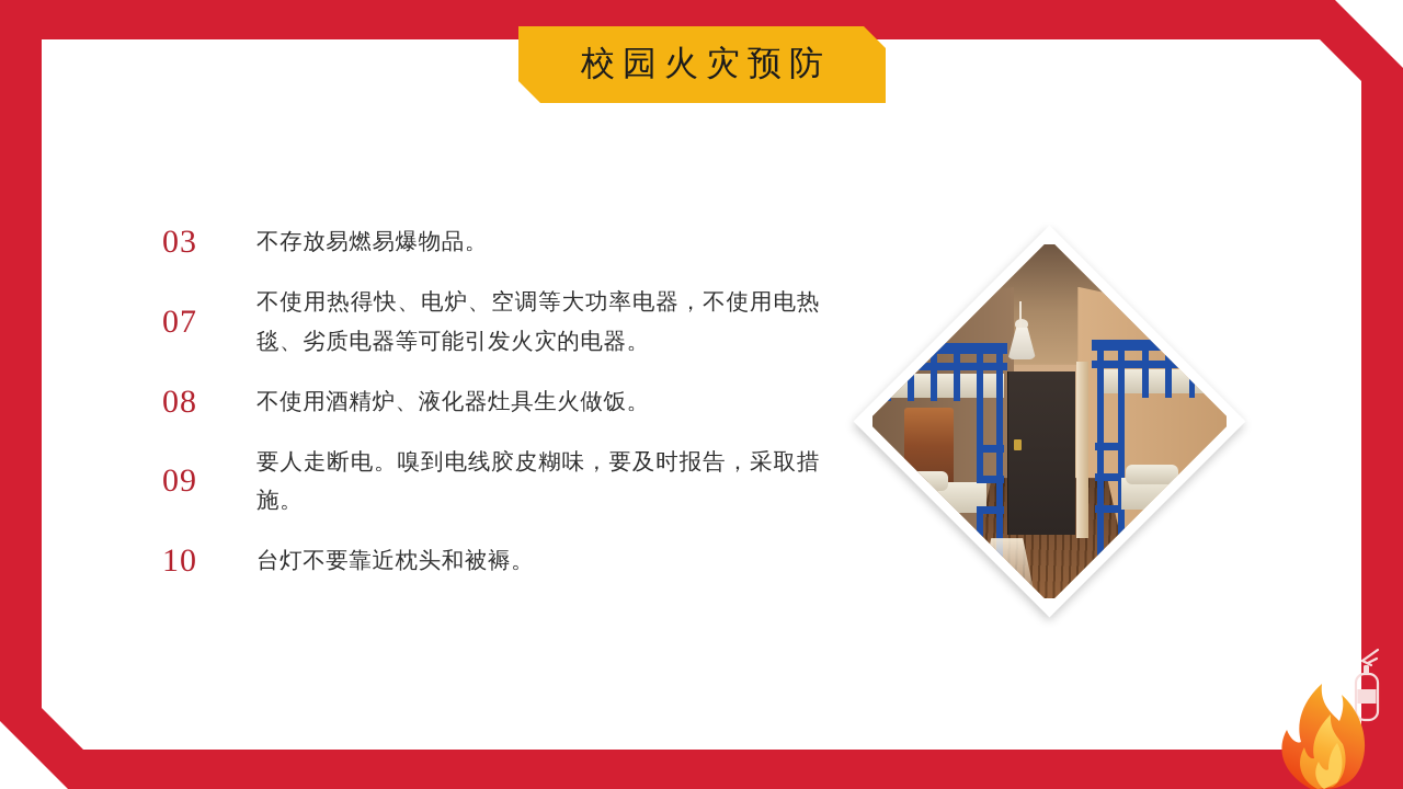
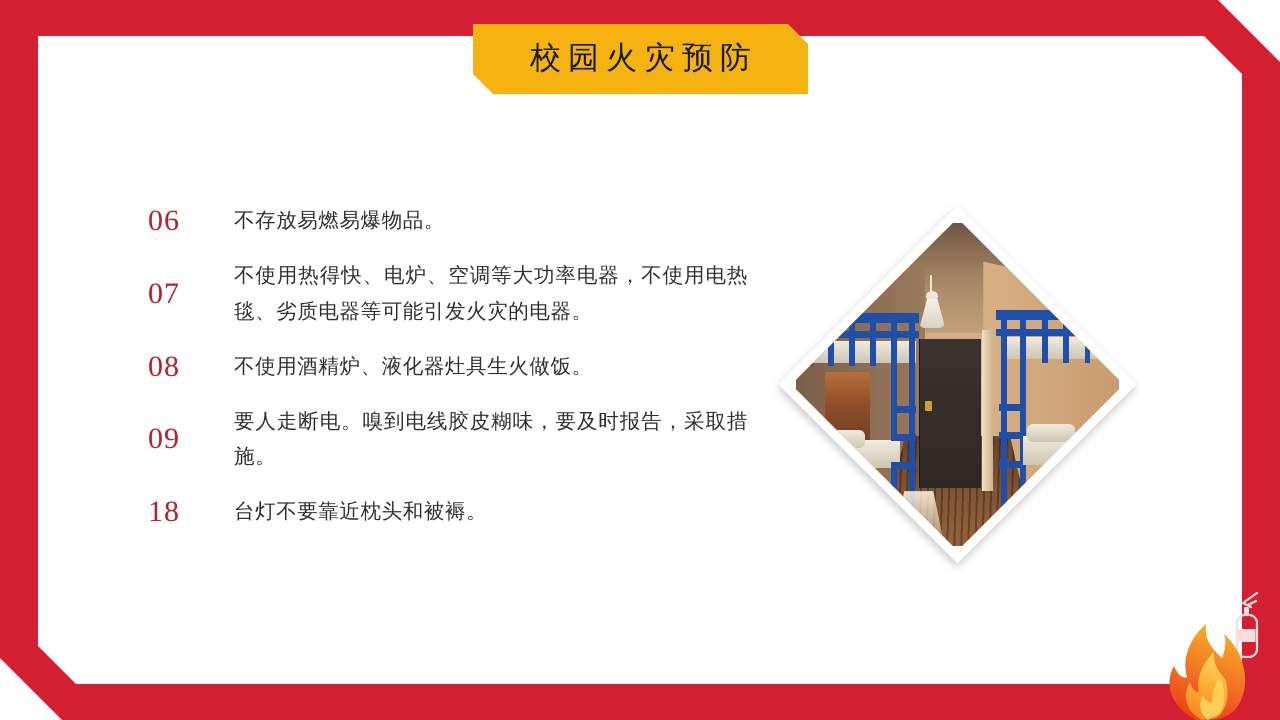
  校园火灾预防
- 03
+ 06
  不存放易燃易爆物品。
  07
  不使用热得快、电炉、空调等大功率电器，不使用电热毯、劣质电器等可能引发火灾的电器。
  08
  不使用酒精炉、液化器灶具生火做饭。
  09
  要人走断电。嗅到电线胶皮糊味，要及时报告，采取措施。
- 10
+ 18
  台灯不要靠近枕头和被褥。
